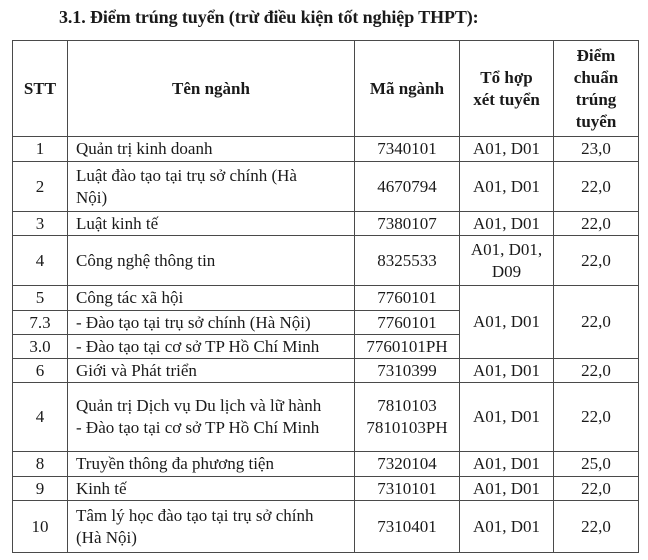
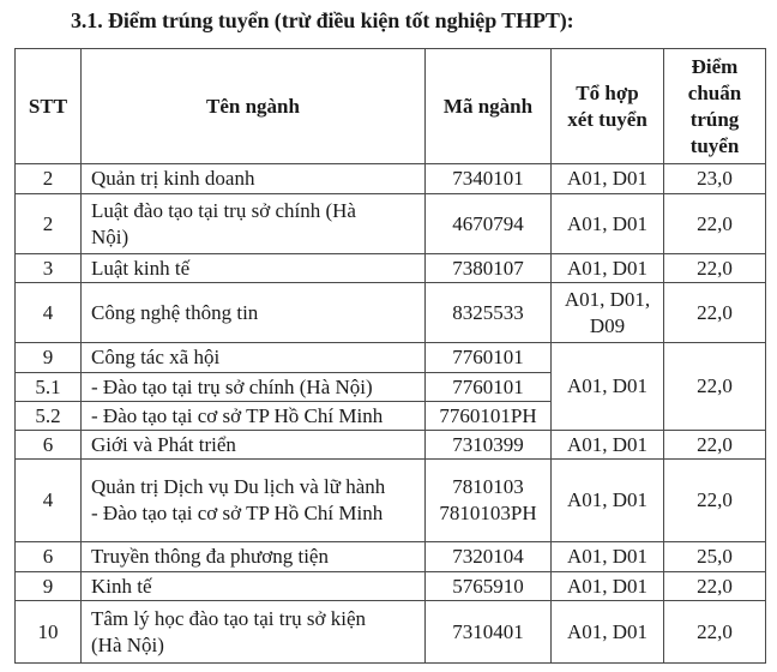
  3.1. Điểm trúng tuyển (trừ điều kiện tốt nghiệp THPT):
  STT	Tên ngành	Mã ngành	Tổ hợp xét tuyển	Điểm chuẩn trúng tuyển
- 1	Quản trị kinh doanh	7340101	A01, D01	23,0
+ 2	Quản trị kinh doanh	7340101	A01, D01	23,0
  2	Luật đào tạo tại trụ sở chính (Hà Nội)	4670794	A01, D01	22,0
  3	Luật kinh tế	7380107	A01, D01	22,0
  4	Công nghệ thông tin	8325533	A01, D01, D09	22,0
- 5	Công tác xã hội	7760101	A01, D01	22,0
+ 9	Công tác xã hội	7760101	A01, D01	22,0
- 7.3	- Đào tạo tại trụ sở chính (Hà Nội)	7760101
+ 5.1	- Đào tạo tại trụ sở chính (Hà Nội)	7760101
- 3.0	- Đào tạo tại cơ sở TP Hồ Chí Minh	7760101PH
+ 5.2	- Đào tạo tại cơ sở TP Hồ Chí Minh	7760101PH
  6	Giới và Phát triển	7310399	A01, D01	22,0
  4	Quản trị Dịch vụ Du lịch và lữ hành - Đào tạo tại cơ sở TP Hồ Chí Minh	7810103 7810103PH	A01, D01	22,0
- 8	Truyền thông đa phương tiện	7320104	A01, D01	25,0
+ 6	Truyền thông đa phương tiện	7320104	A01, D01	25,0
- 9	Kinh tế	7310101	A01, D01	22,0
+ 9	Kinh tế	5765910	A01, D01	22,0
- 10	Tâm lý học đào tạo tại trụ sở chính (Hà Nội)	7310401	A01, D01	22,0
+ 10	Tâm lý học đào tạo tại trụ sở kiện (Hà Nội)	7310401	A01, D01	22,0
